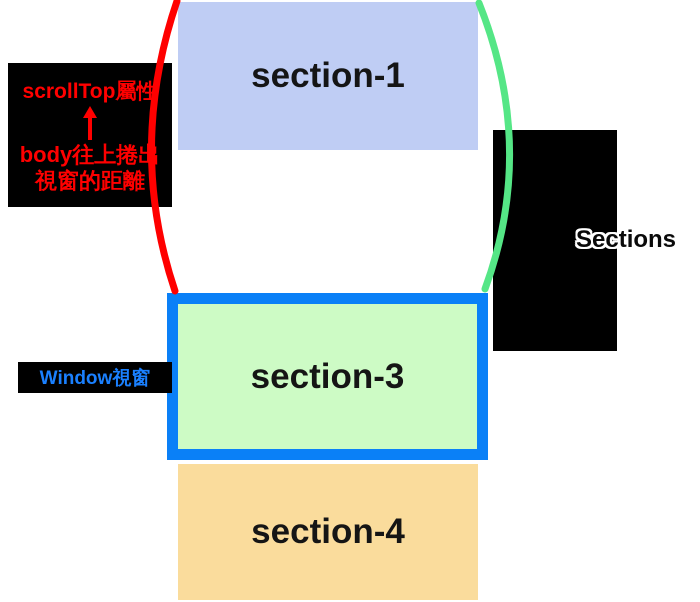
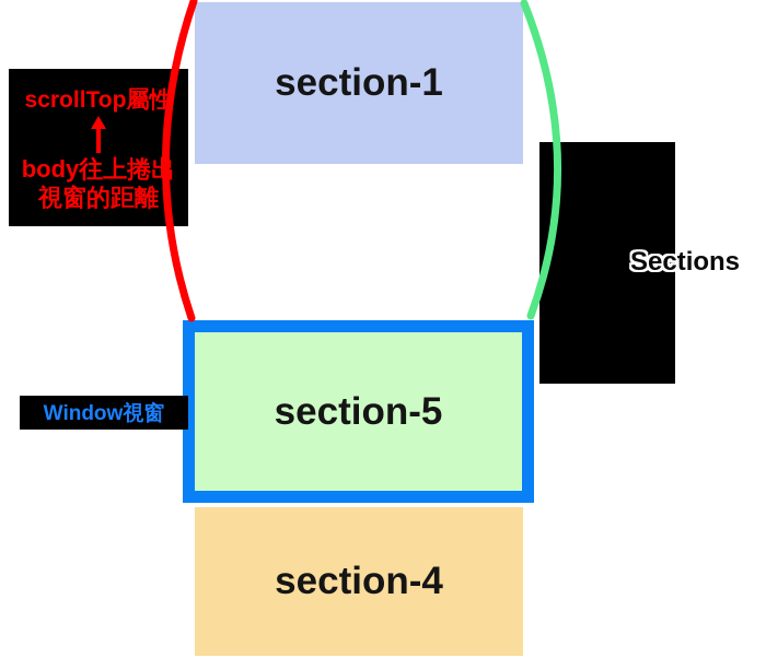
  section-1
- section-3
+ section-5
  section-4
  scrollTop屬性
  body往上捲
  視窗的距離
  Window視窗
  Sections
